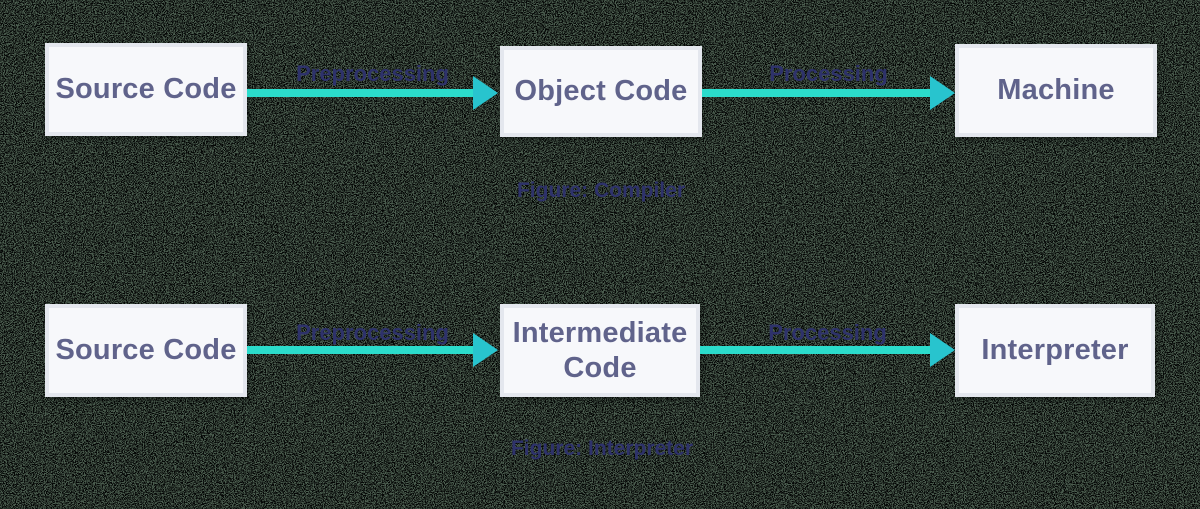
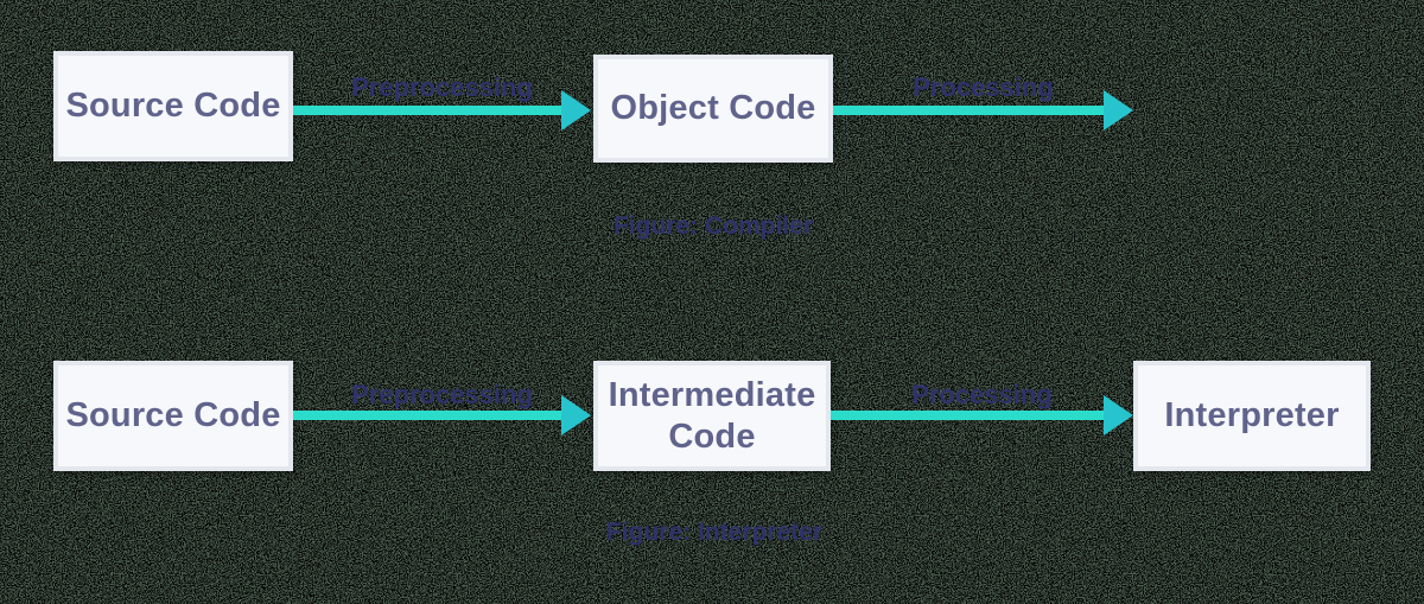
  Source Code
  Preprocessing
  Object Code
  Processing
- Machine
  Figure: Compiler
  Source Code
  Preprocessing
  Intermediate Code
  Processing
  Interpreter
  Figure: Interpreter
